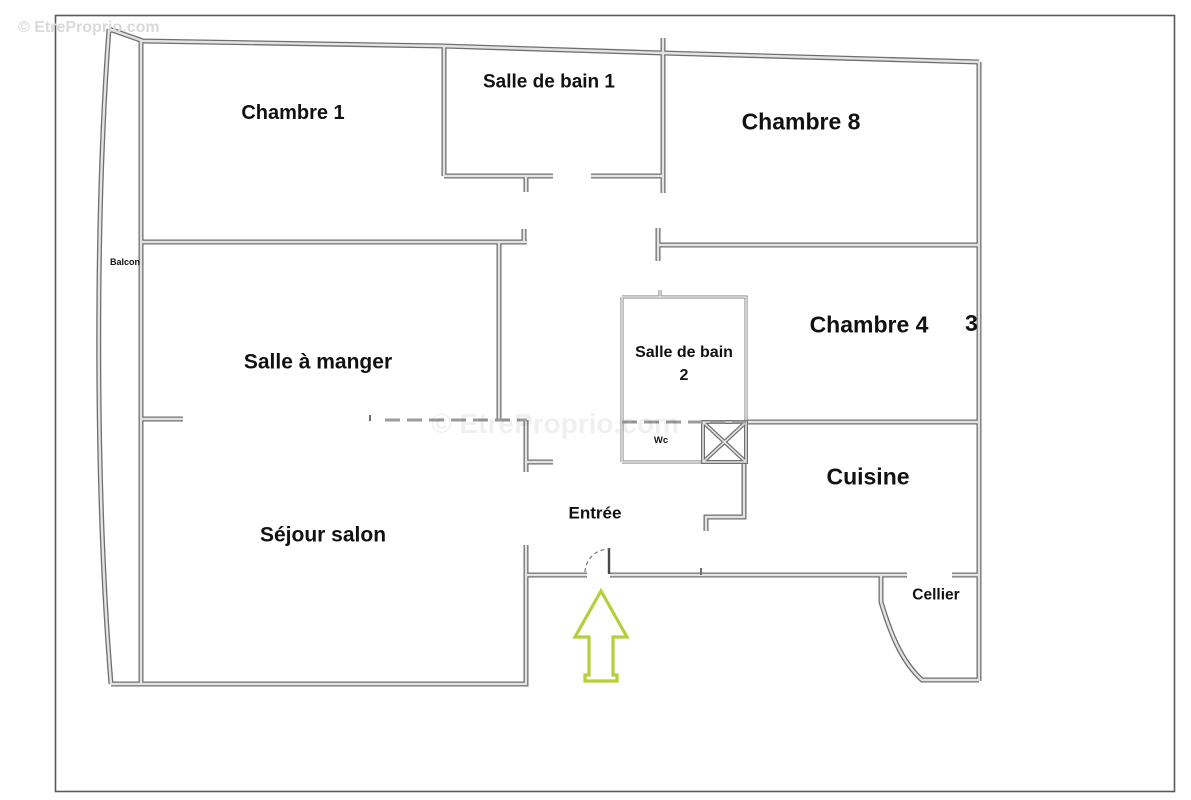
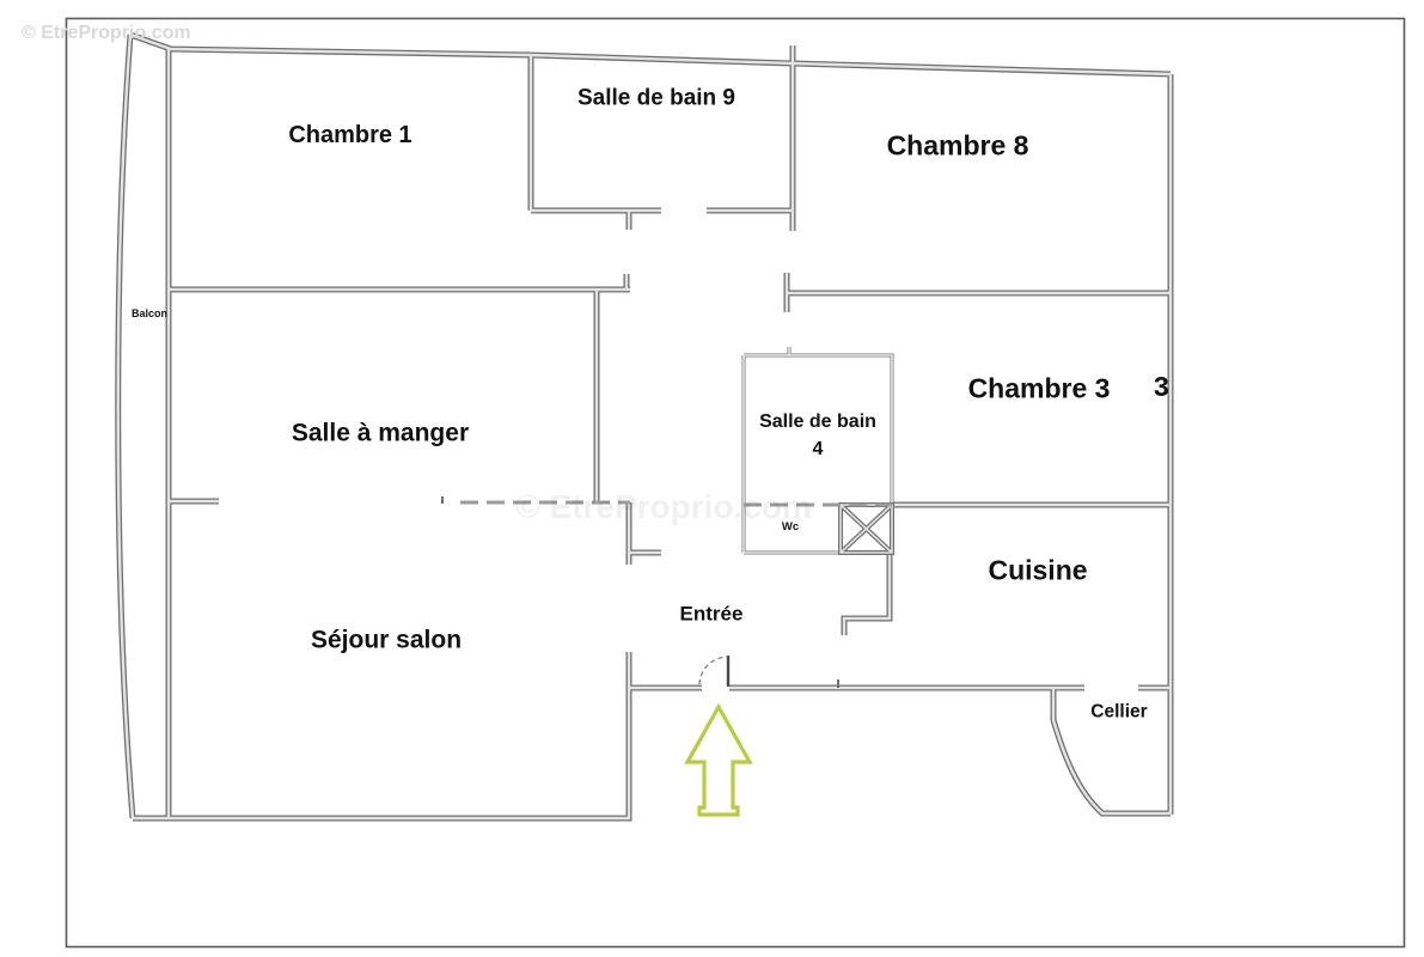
  © EtreProprio.com
  Chambre 1
- Salle de bain 1
+ Salle de bain 9
  Chambre 8
  Salle à manger
  Salle de bain
- 2
+ 4
- Chambre 4
+ Chambre 3
  3
  Wc
  Cuisine
  Entrée
  Séjour salon
  Cellier
  Balcon
  © EtreProprio.com
